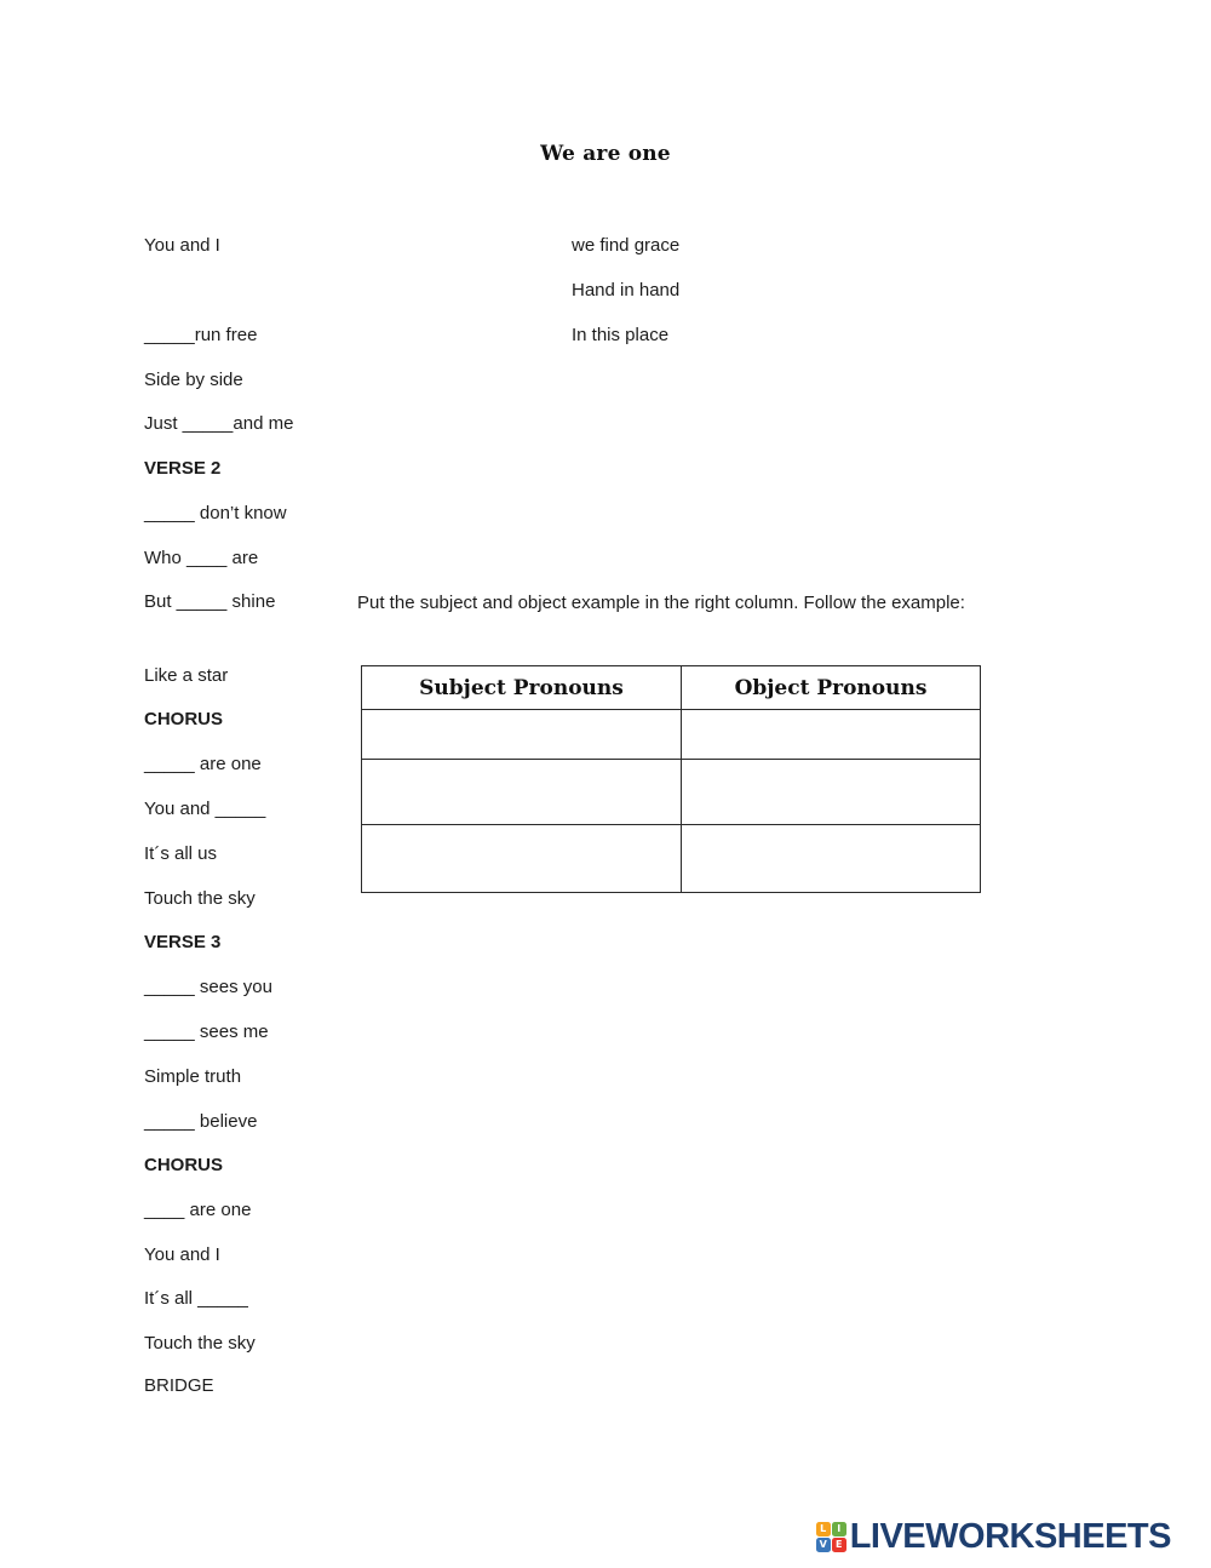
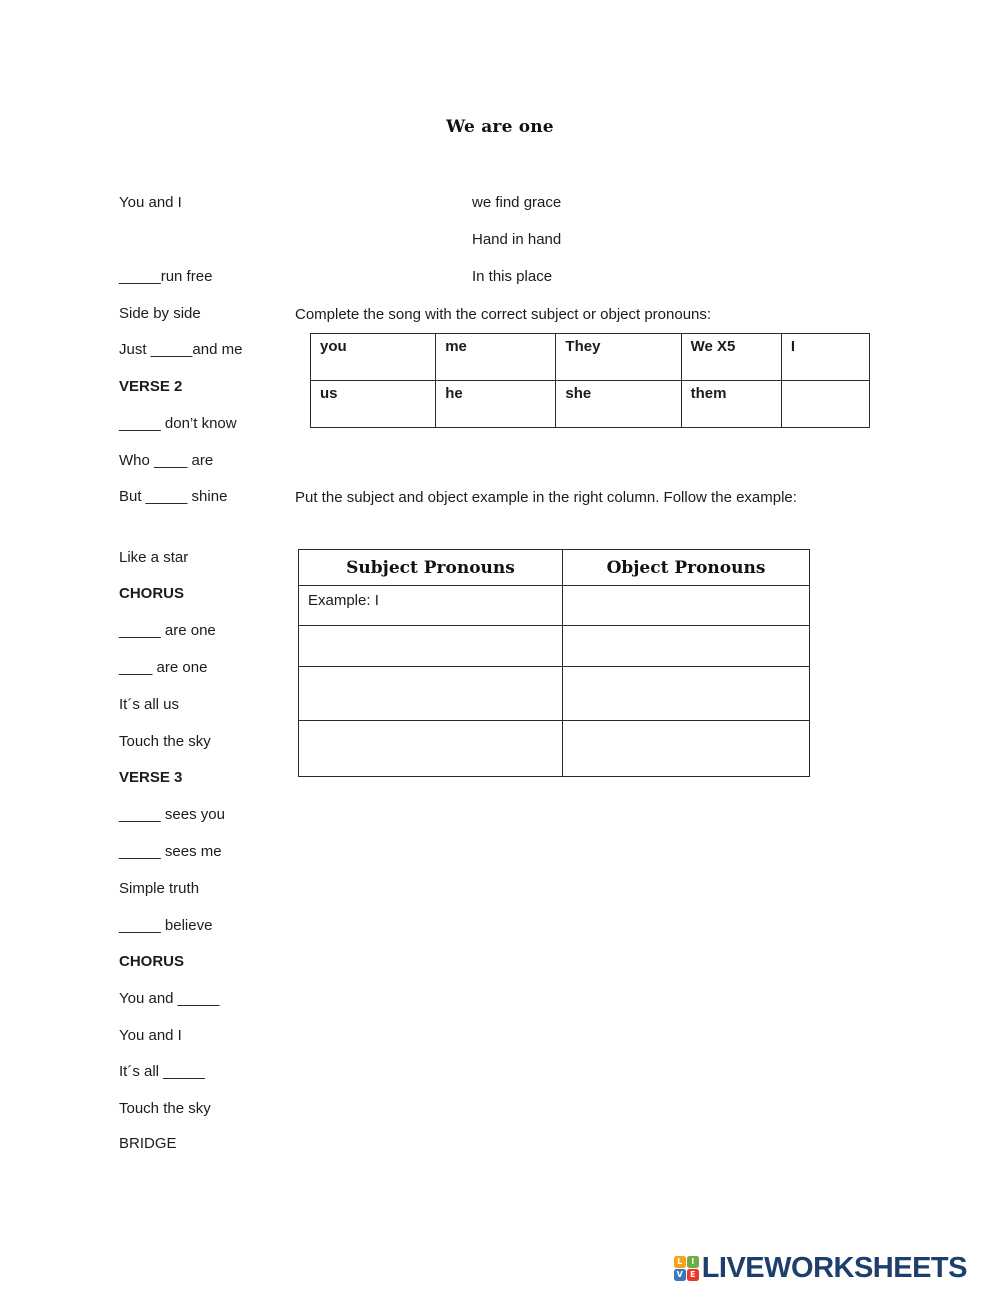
  We are one
  You and I
  _____run free
  Side by side
  Just _____and me
  VERSE 2
  _____ don’t know
  Who ____ are
  But _____ shine
  Like a star
  CHORUS
  _____ are one
- You and _____
+ ____ are one
  It´s all us
  Touch the sky
  VERSE 3
  _____ sees you
  _____ sees me
  Simple truth
  _____ believe
  CHORUS
- ____ are one
+ You and _____
  You and I
  It´s all _____
  Touch the sky
  BRIDGE
  we find grace
  Hand in hand
  In this place
+ Complete the song with the correct subject or object pronouns:
+ you	me	They	We X5	I
+ us	he	she	them
  Put the subject and object example in the right column. Follow the example:
  Subject Pronouns	Object Pronouns
+ Example: I
  L
  I
  V
  E
  LIVEWORKSHEETS
